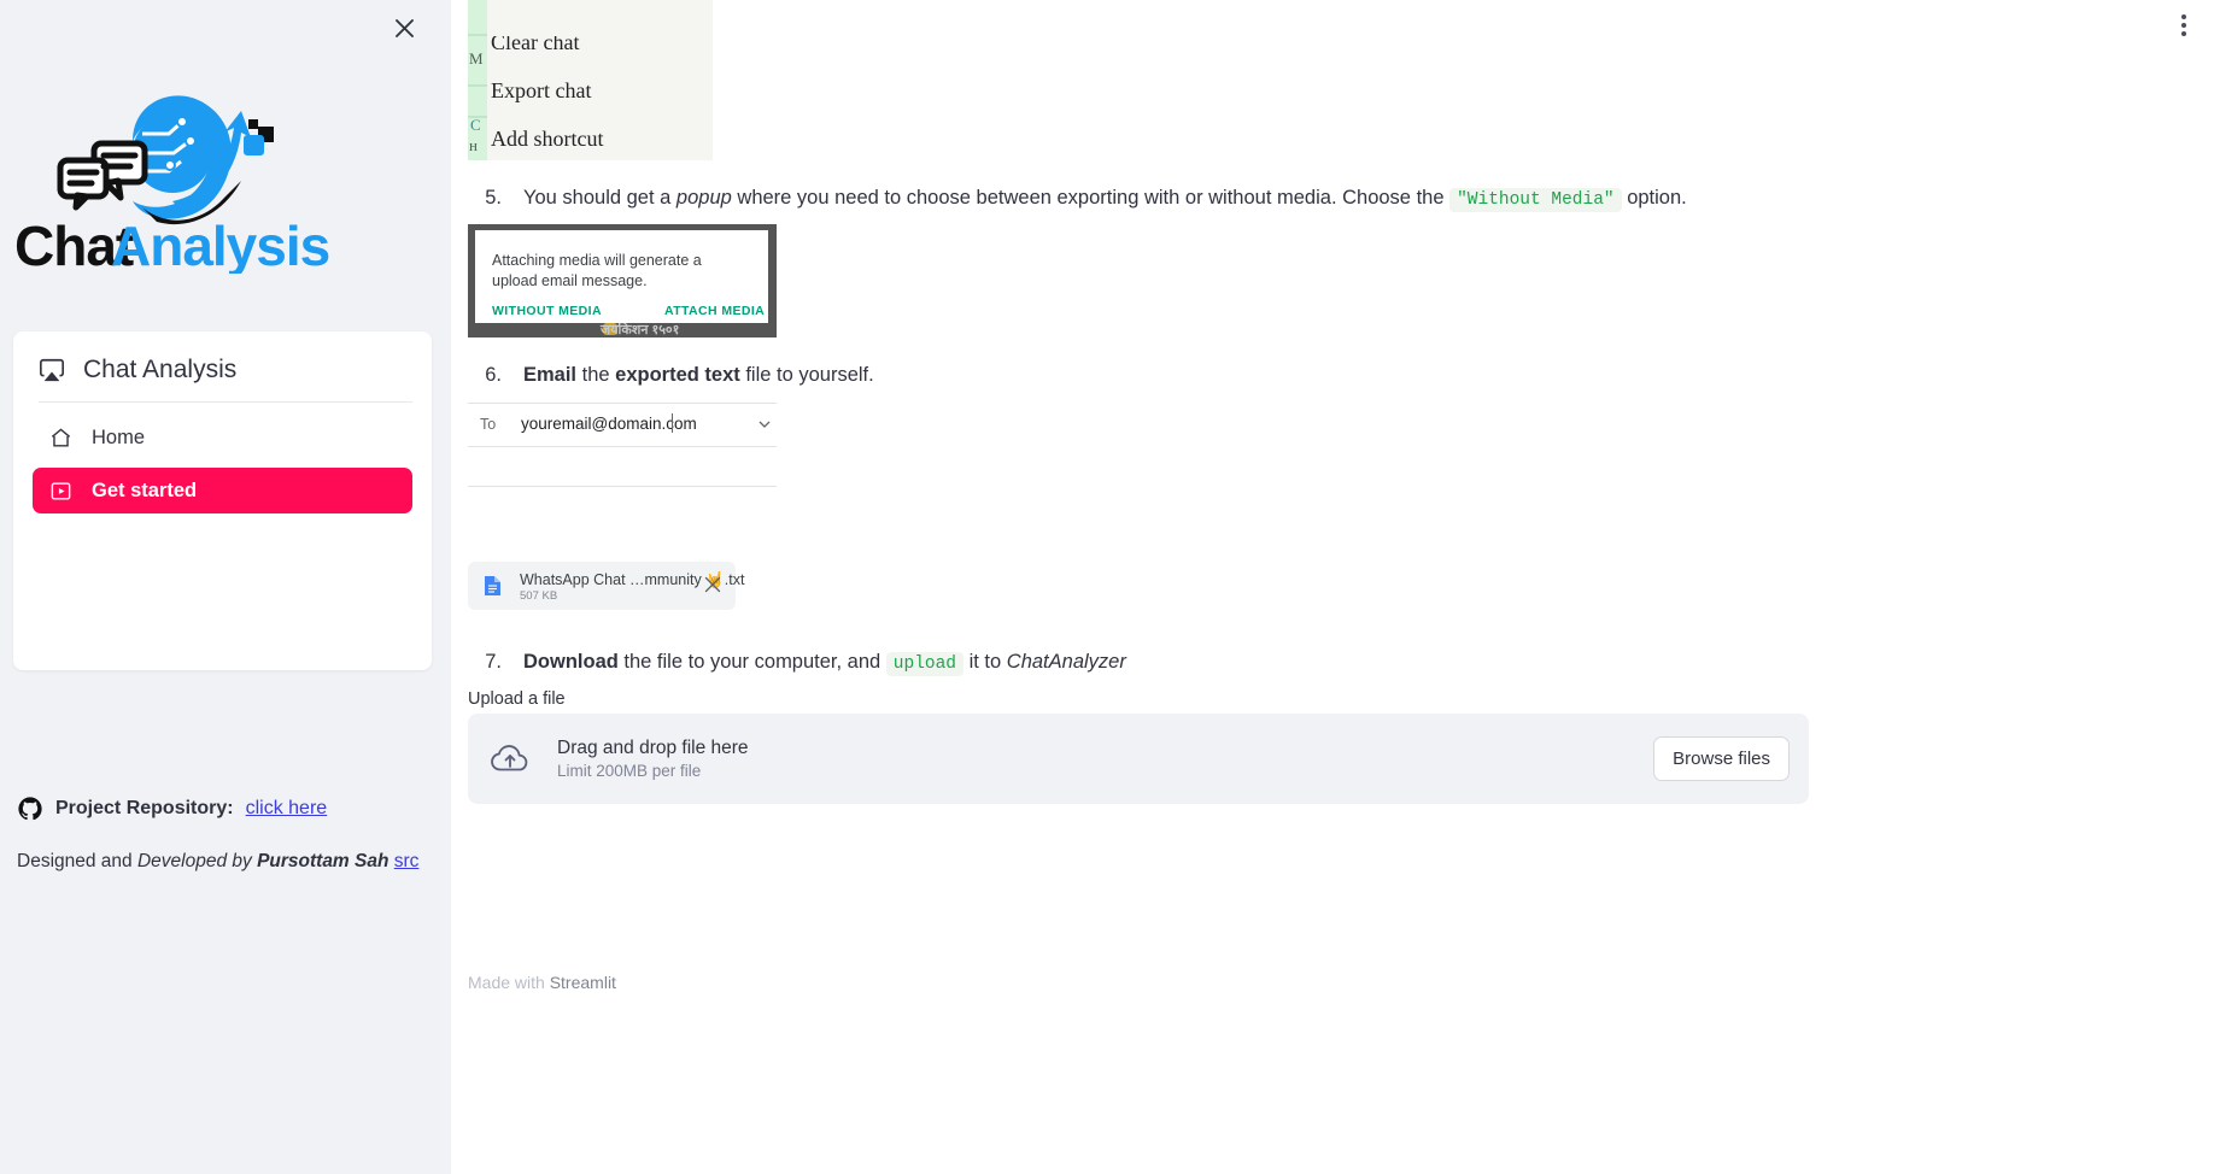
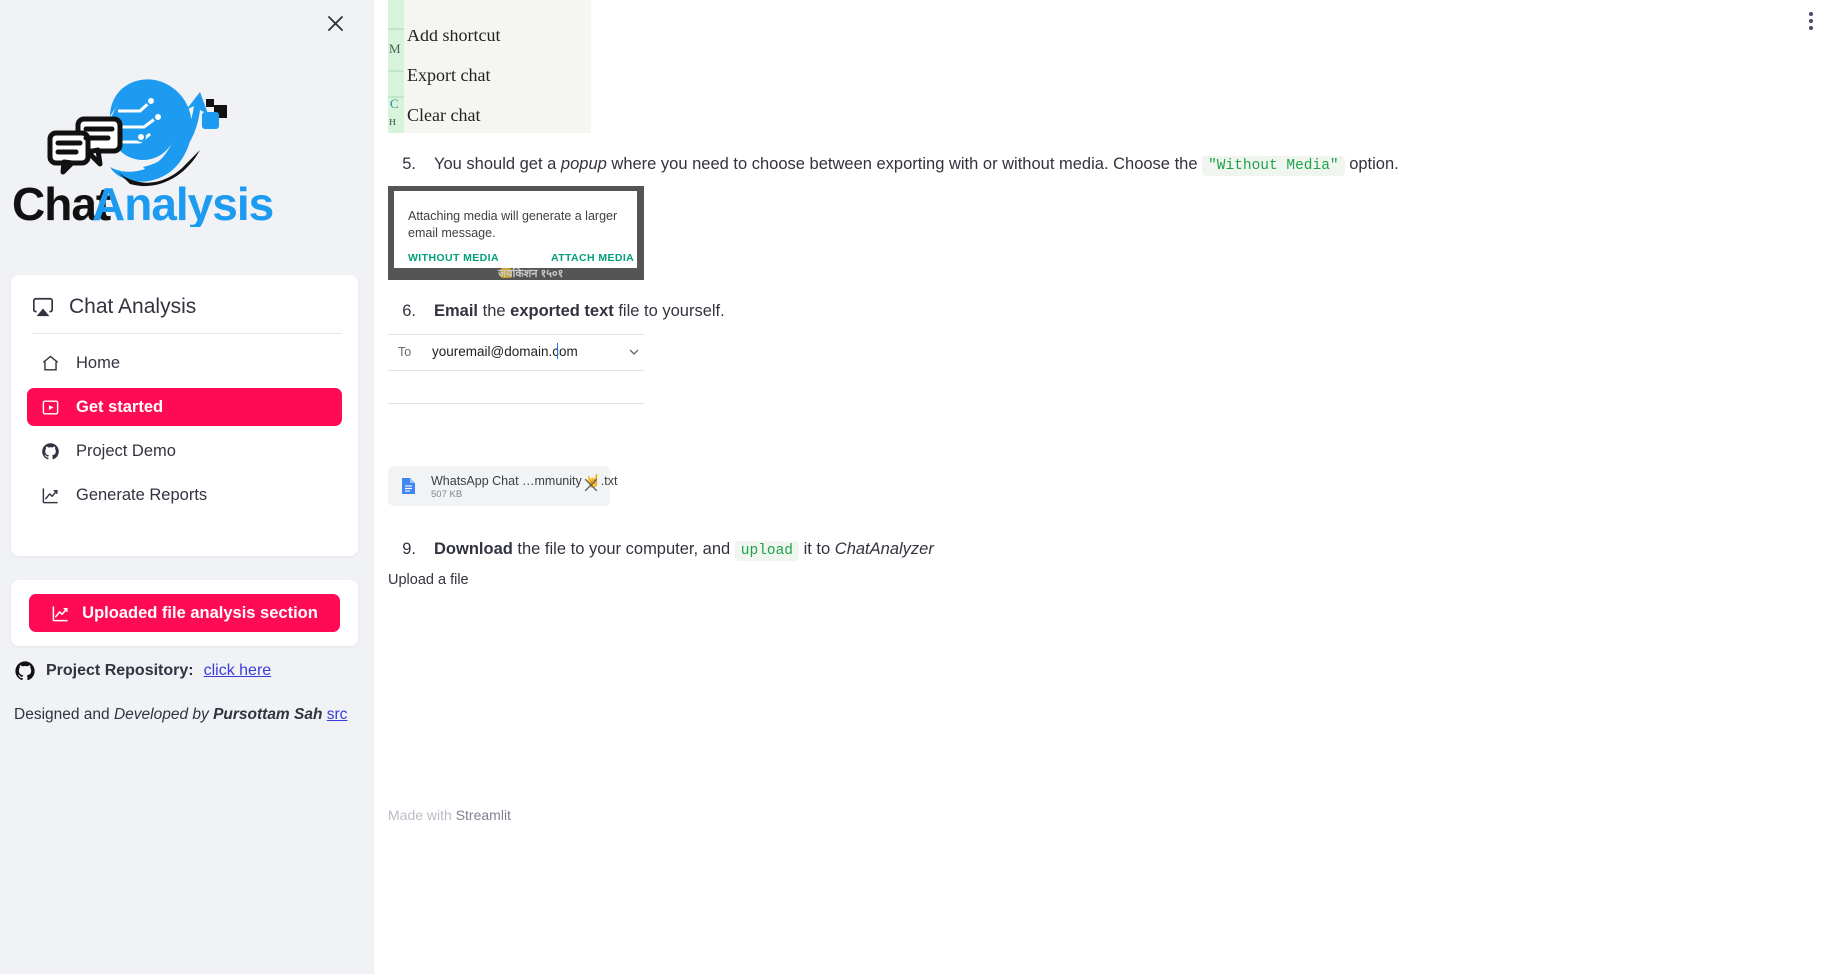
  Chat
  Analysis
  Chat Analysis
  Home
  Get started
+ Project Demo
+ Generate Reports
+ Uploaded file analysis section
  Project Repository:
  click here
  Designed and Developed by Pursottam Sah src
  Μ
  С
  н
- Clear chat
+ Add shortcut
  Export chat
- Add shortcut
+ Clear chat
  5.
  You should get a popup where you need to choose between exporting with or without media. Choose the "Without Media" option.
  जयकिशन १५०१
- Attaching media will generate a upload email message.
+ Attaching media will generate a larger email message.
  WITHOUT MEDIA
  ATTACH MEDIA
  6.
  Email the exported text file to yourself.
  To
  youremail@domain.com
  WhatsApp Chat …mmunity 🤘.txt
  507 KB
- 7.
+ 9.
  Download the file to your computer, and upload it to ChatAnalyzer
  Upload a file
- Drag and drop file here
- Limit 200MB per file
- Browse files
  Made with Streamlit
